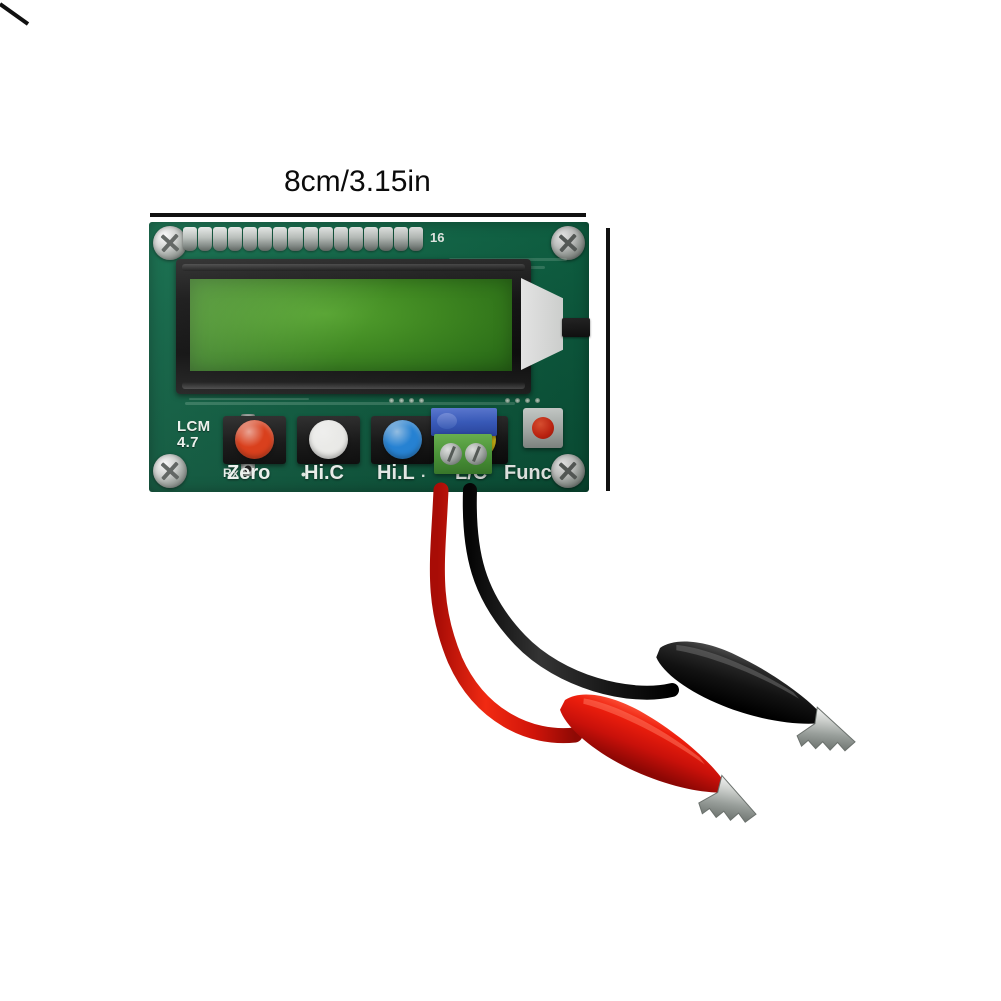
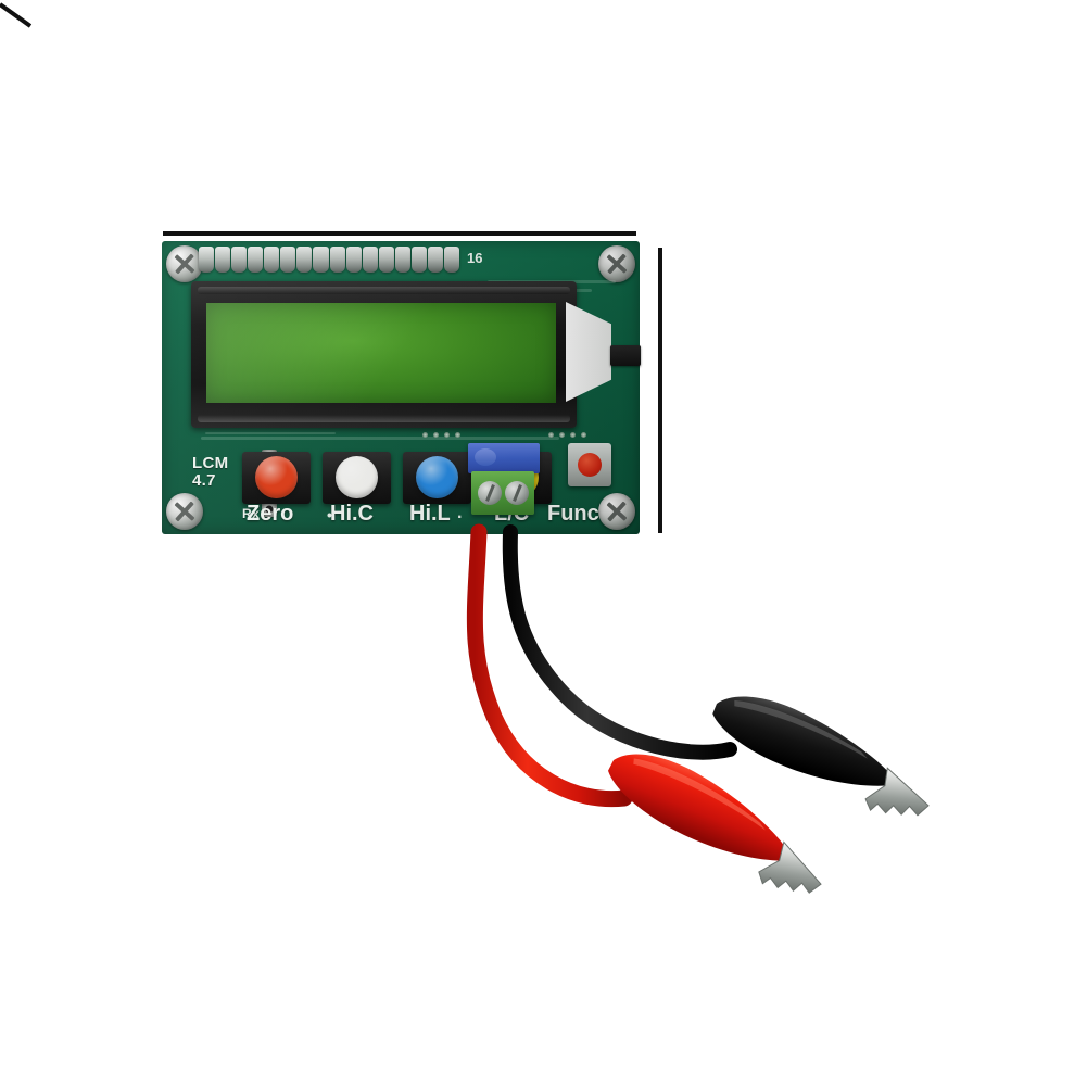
- 8cm/3.15in
